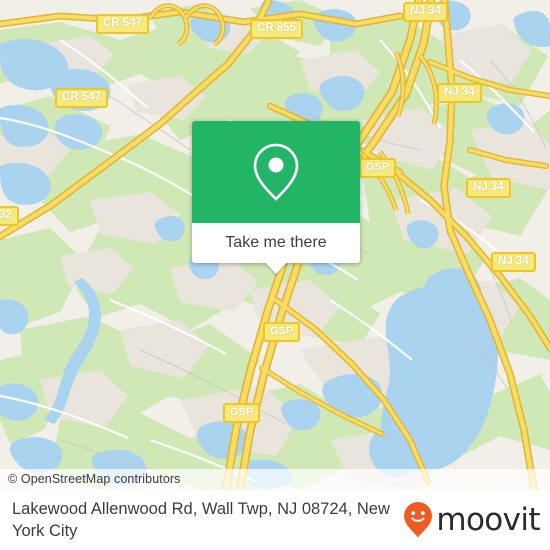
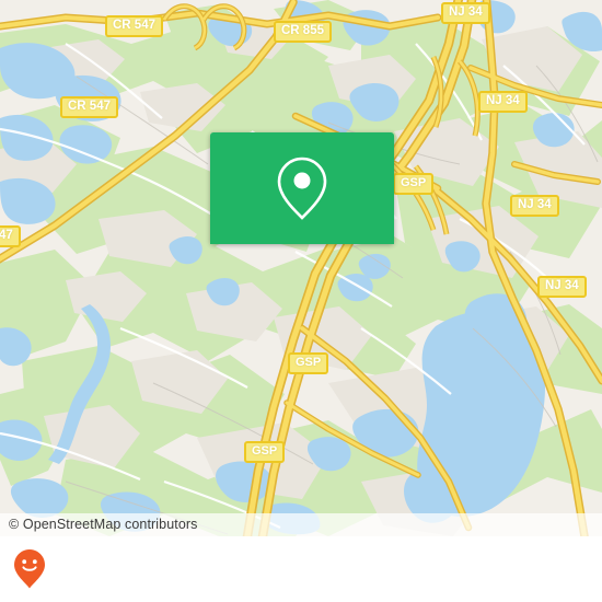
  CR 547
  CR 855
  NJ 34
  CR 547
  NJ 34
- 32
+ 47
  GSP
  NJ 34
  NJ 34
  GSP
  GSP
  © OpenStreetMap contributors
- Take me there
- Lakewood Allenwood Rd, Wall Twp, NJ 08724, New York City
- moovit
